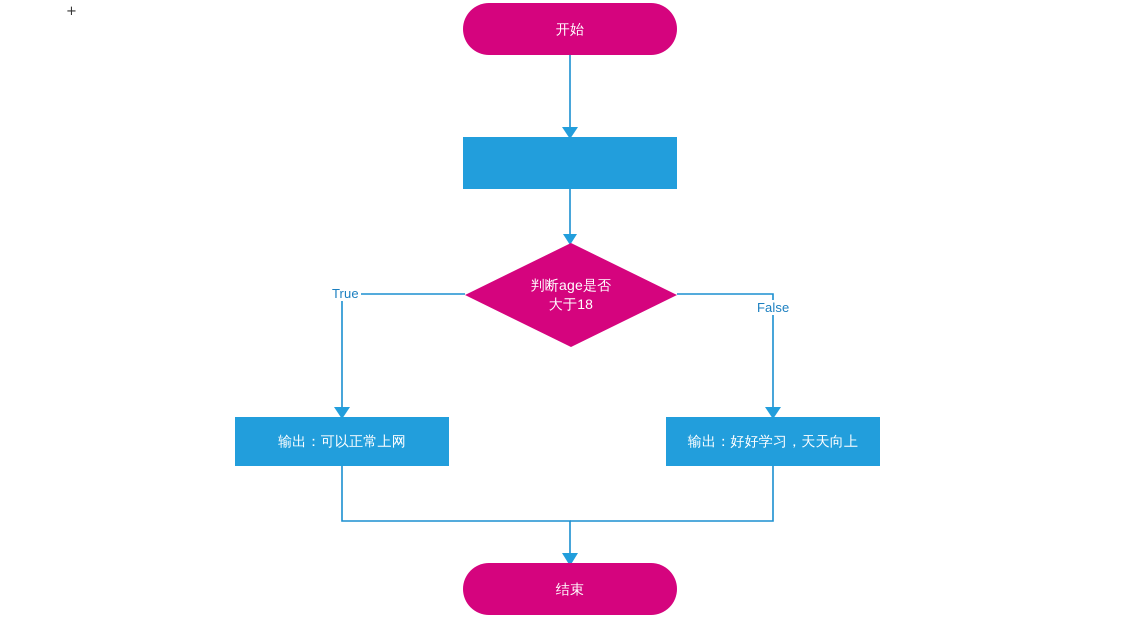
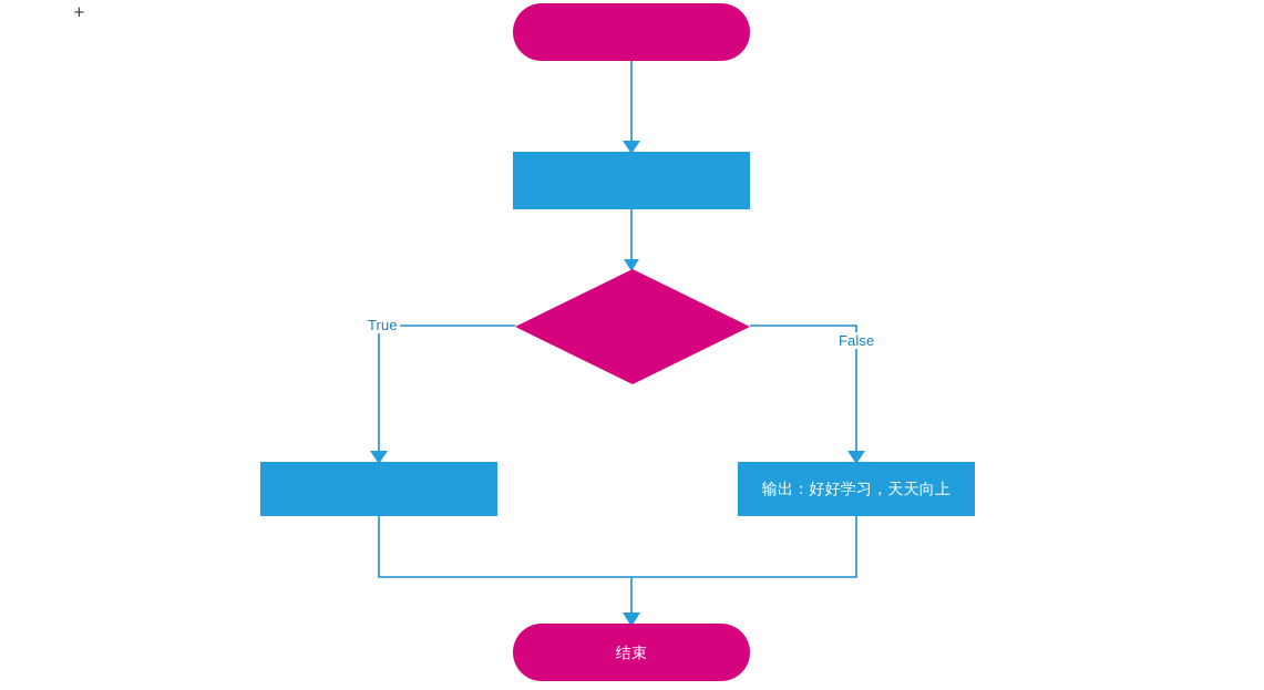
  +
- 开始
- 判断age是否
- 大于18
- 输出：可以正常上网
  输出：好好学习，天天向上
  结束
  True
  False
